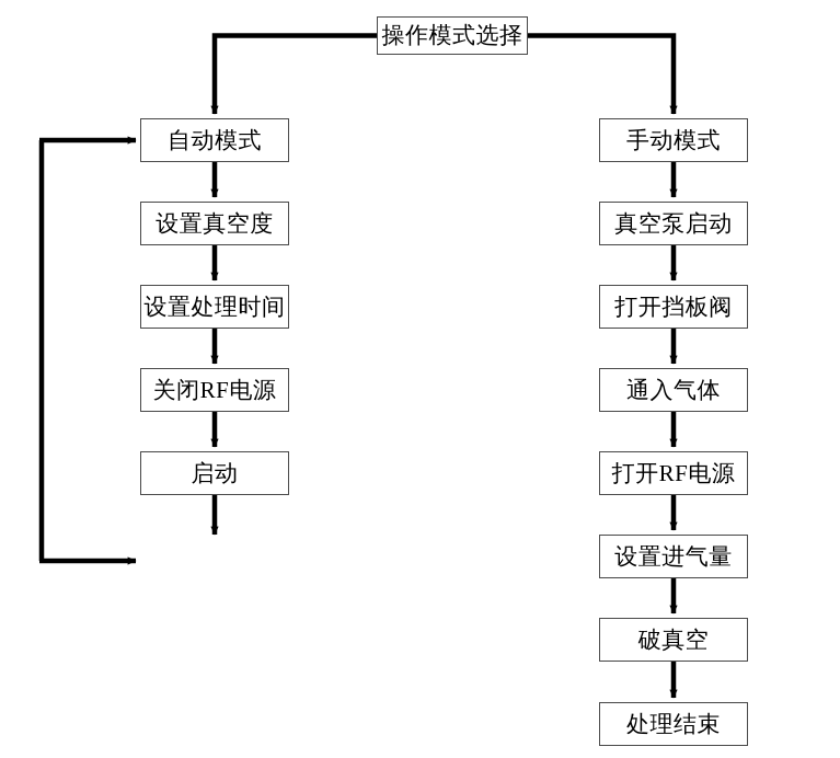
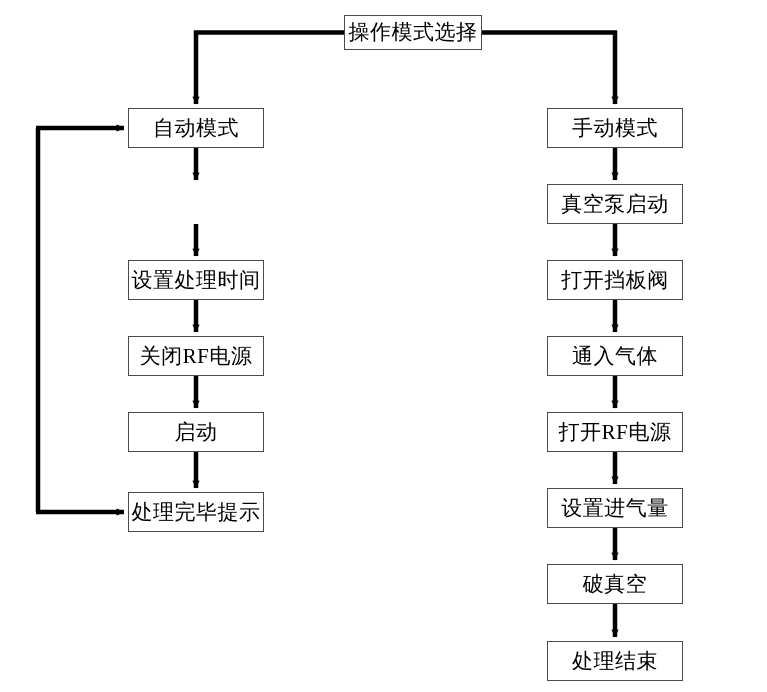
  操作模式选择
  自动模式
- 设置真空度
  设置处理时间
  关闭RF电源
  启动
+ 处理完毕提示
  手动模式
  真空泵启动
  打开挡板阀
  通入气体
  打开RF电源
  设置进气量
  破真空
  处理结束
